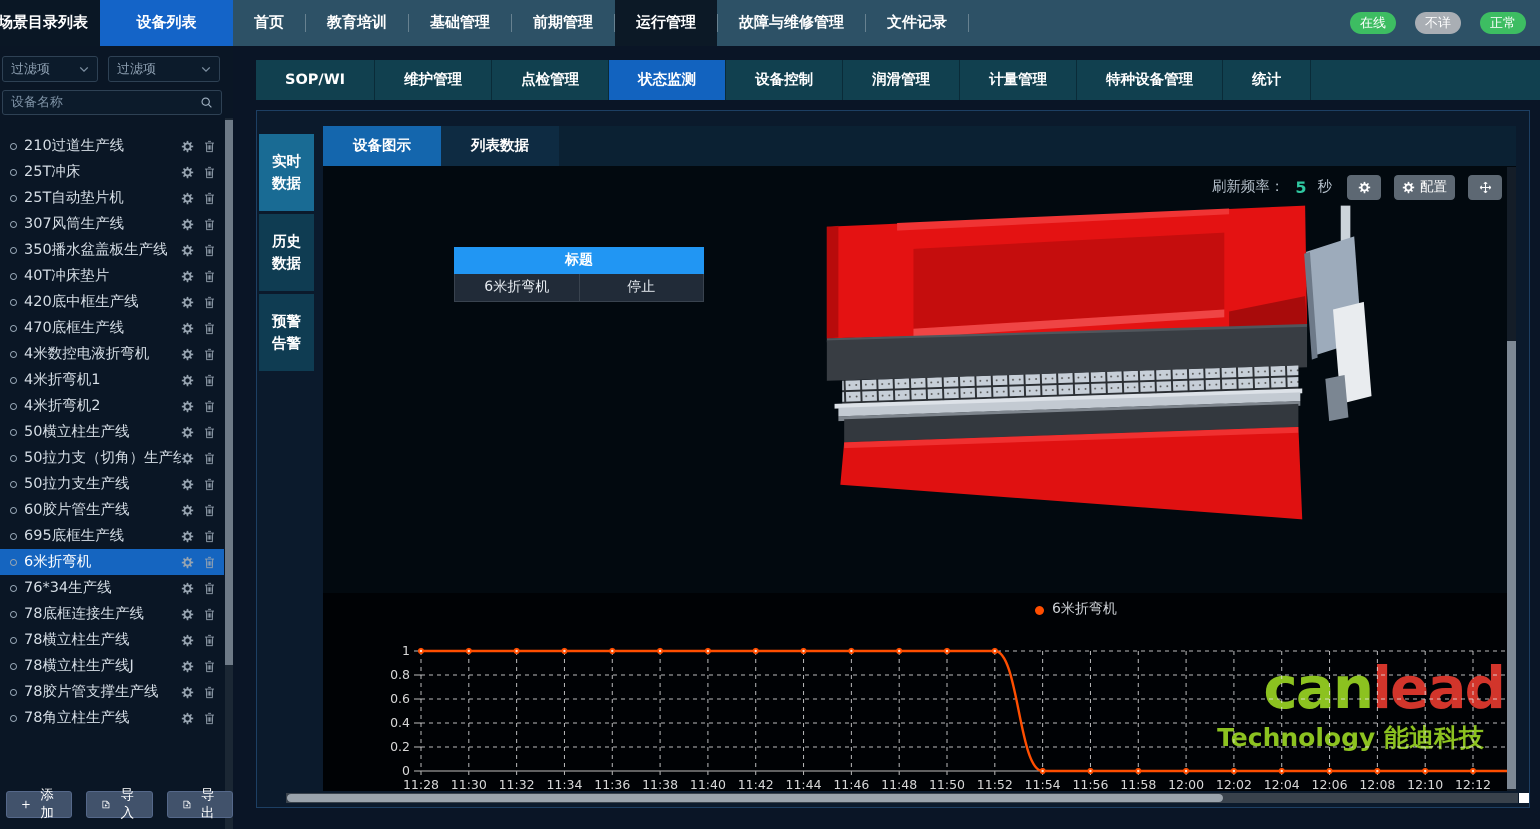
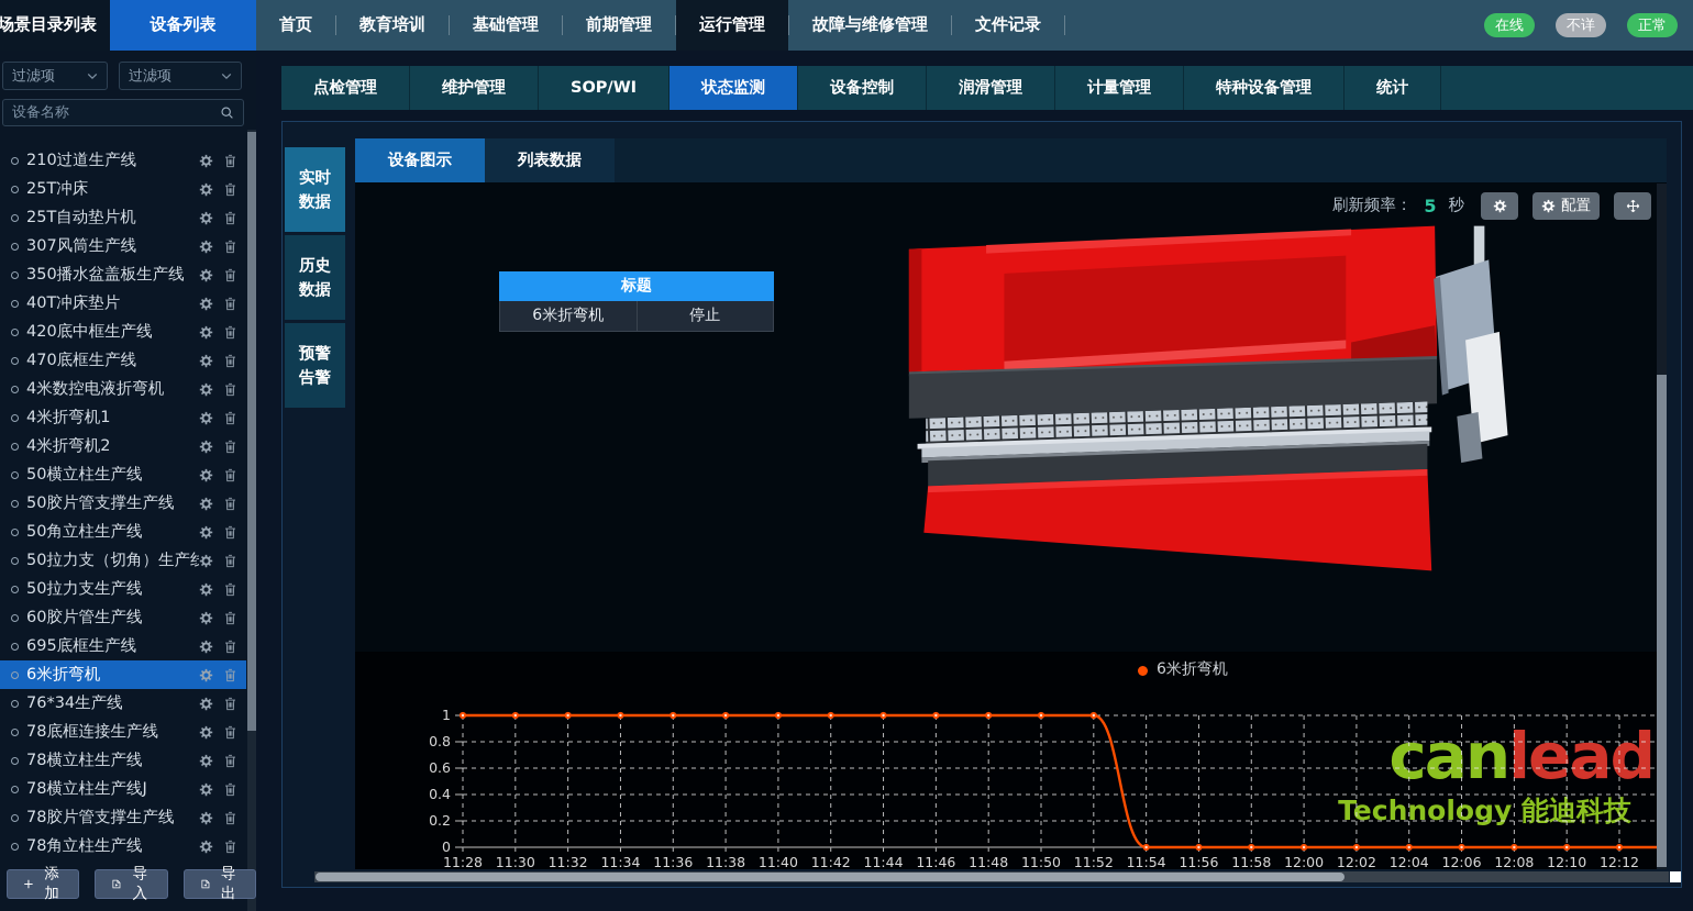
  场景目录列表
  设备列表
  首页
  教育培训
  基础管理
  前期管理
  运行管理
  故障与维修管理
  文件记录
  在线
  不详
  正常
  过滤项
  过滤项
  设备名称
  210过道生产线
  25T冲床
  25T自动垫片机
  307风筒生产线
  350播水盆盖板生产线
  40T冲床垫片
  420底中框生产线
  470底框生产线
  4米数控电液折弯机
  4米折弯机1
  4米折弯机2
  50横立柱生产线
+ 50胶片管支撑生产线
+ 50角立柱生产线
  50拉力支（切角）生产线
  50拉力支生产线
  60胶片管生产线
  695底框生产线
  6米折弯机
  76*34生产线
  78底框连接生产线
  78横立柱生产线
  78横立柱生产线J
  78胶片管支撑生产线
  78角立柱生产线
  添加
  导入
  导出
- SOP/WI
+ 点检管理
  维护管理
- 点检管理
+ SOP/WI
  状态监测
  设备控制
  润滑管理
  计量管理
  特种设备管理
  统计
  实时数据
  历史数据
  预警告警
  设备图示
  列表数据
  刷新频率：
  5
  秒
  配置
  标题
  6米折弯机
  停止
  canlead
  Technology 能迪科技
  0
  0.2
  0.4
  0.6
  0.8
  1
  11:28
  11:30
  11:32
  11:34
  11:36
  11:38
  11:40
  11:42
  11:44
  11:46
  11:48
  11:50
  11:52
  11:54
  11:56
  11:58
  12:00
  12:02
  12:04
  12:06
  12:08
  12:10
  12:12
  6米折弯机
